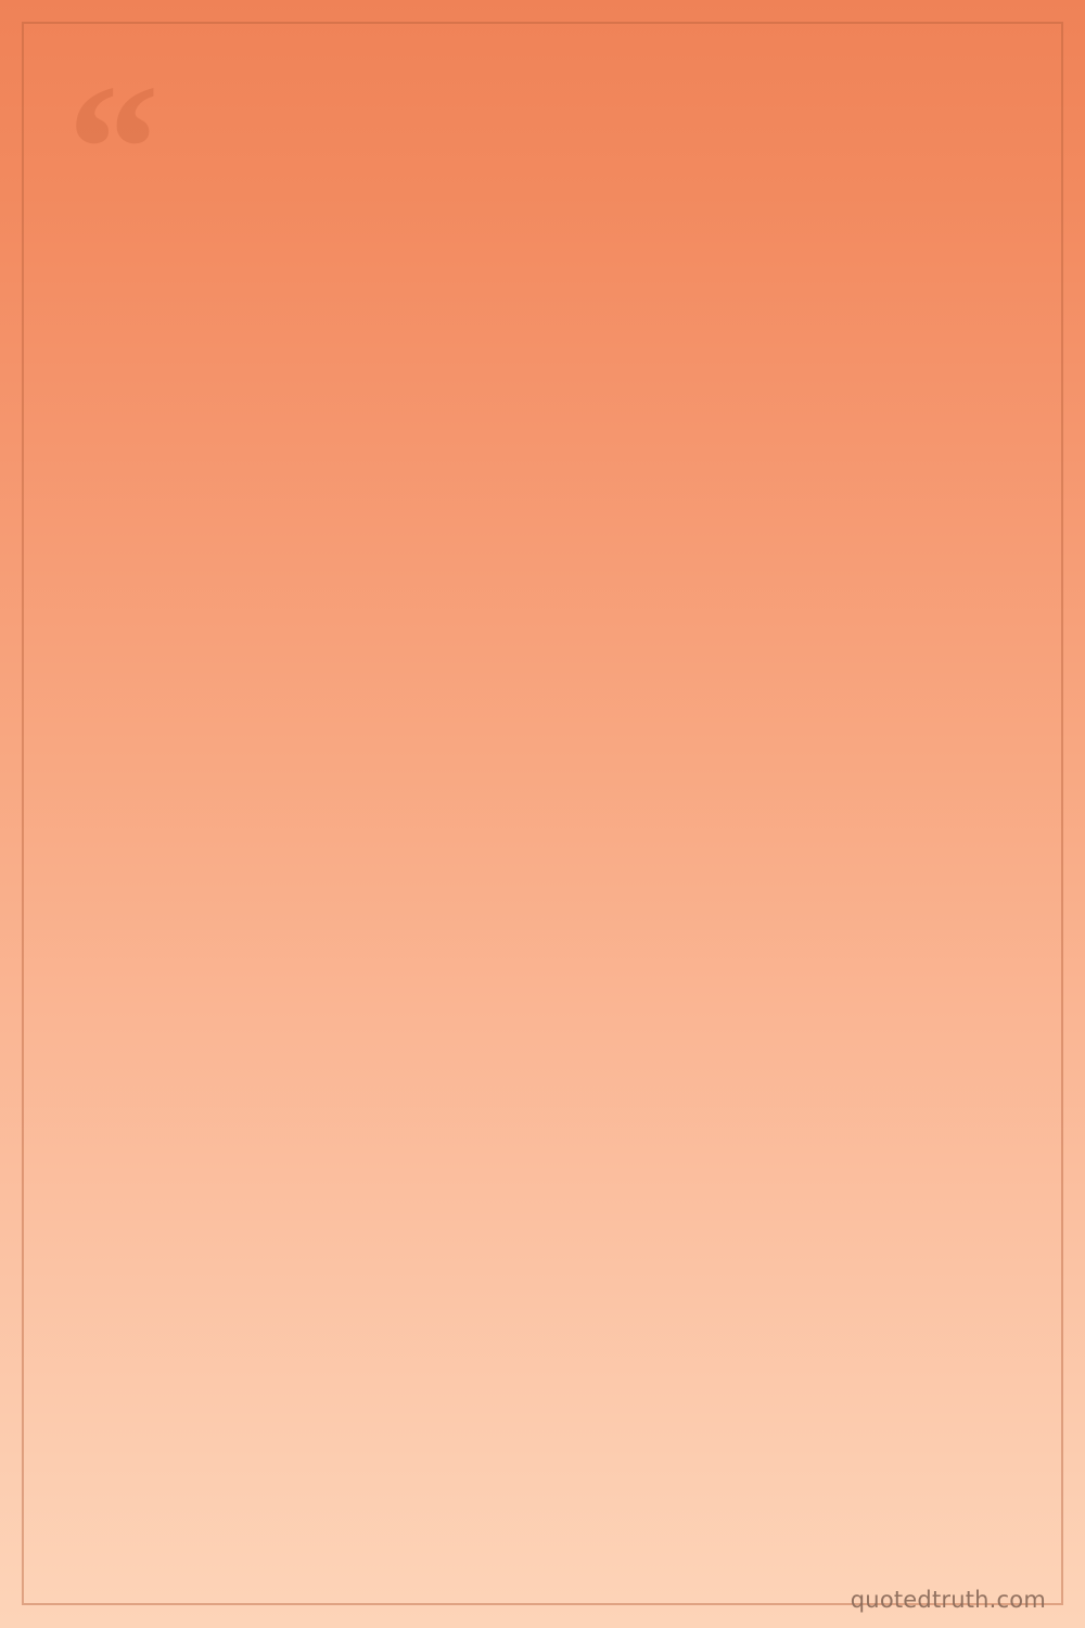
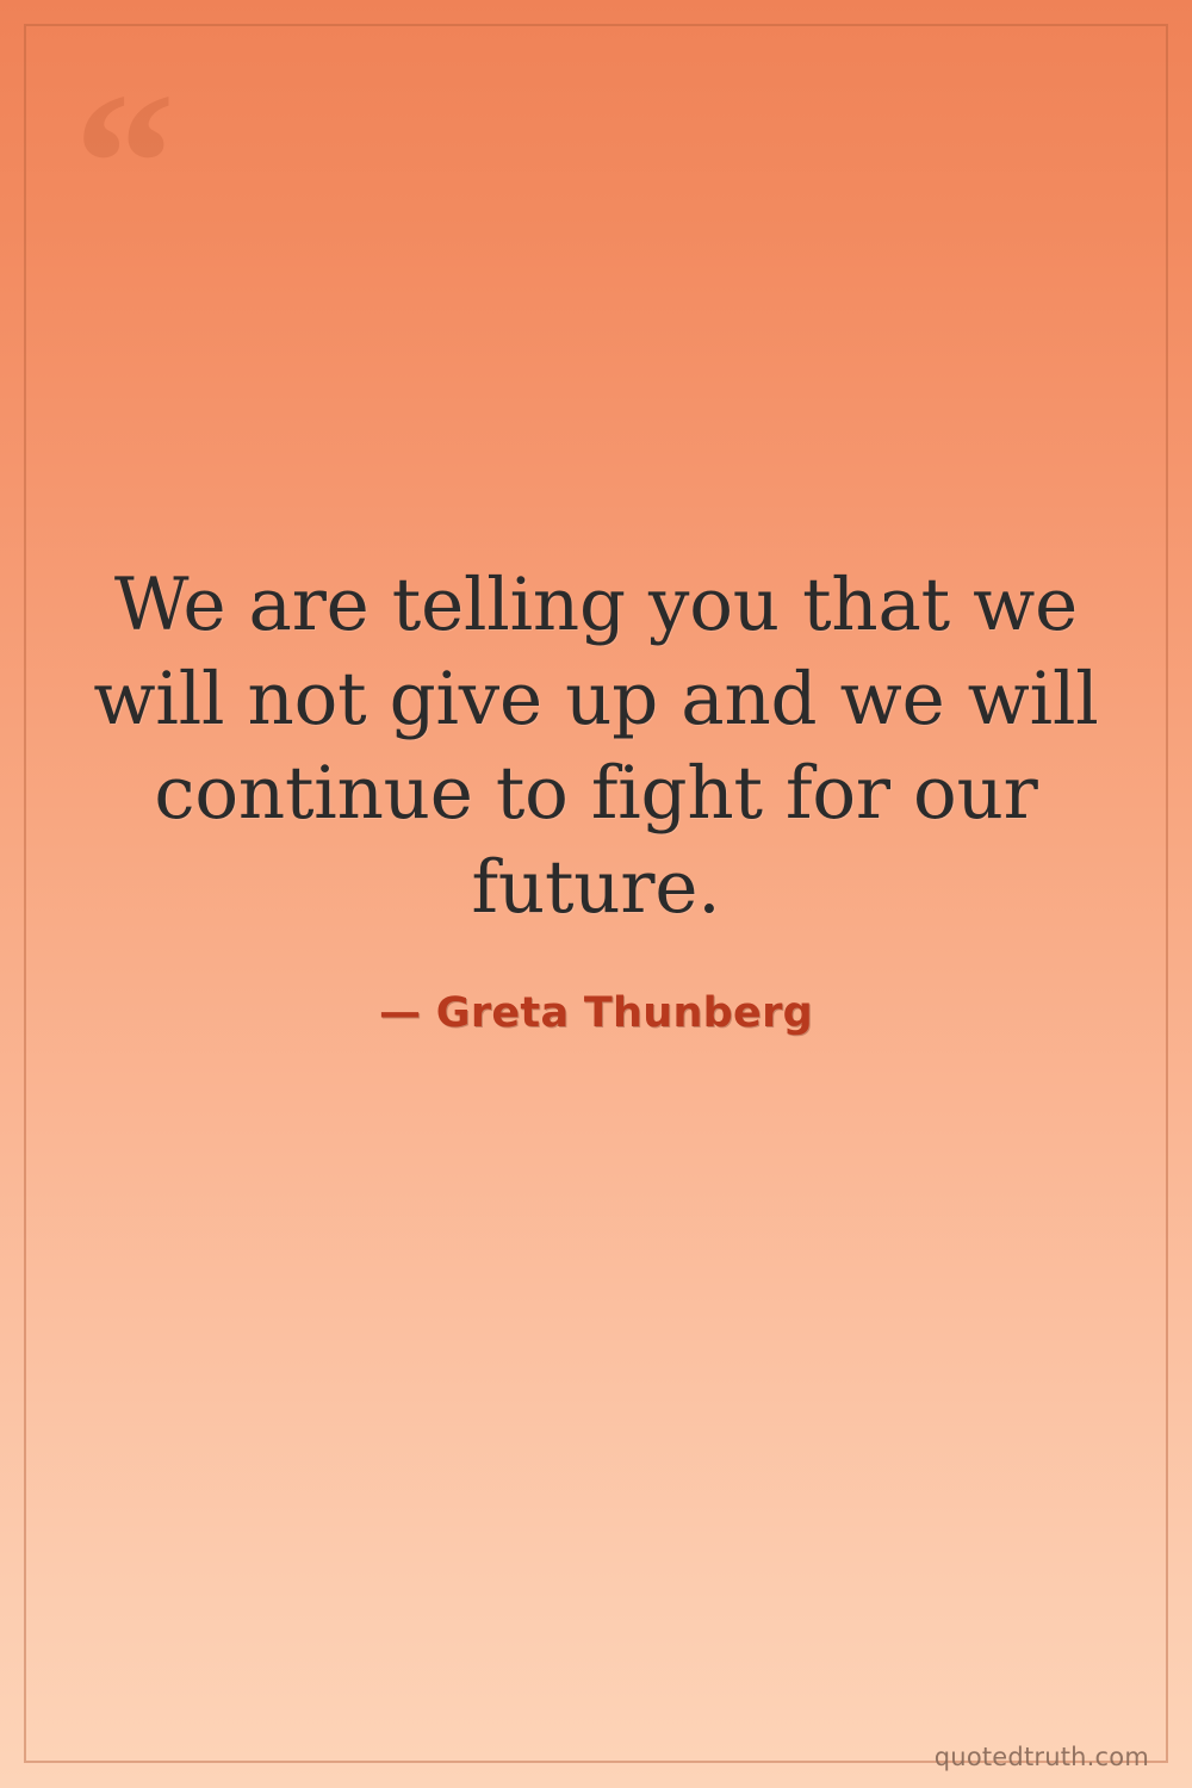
+ We are telling you that we
+ will not give up and we will
+ continue to fight for our
+ future.
+ — Greta Thunberg
  quotedtruth.com
